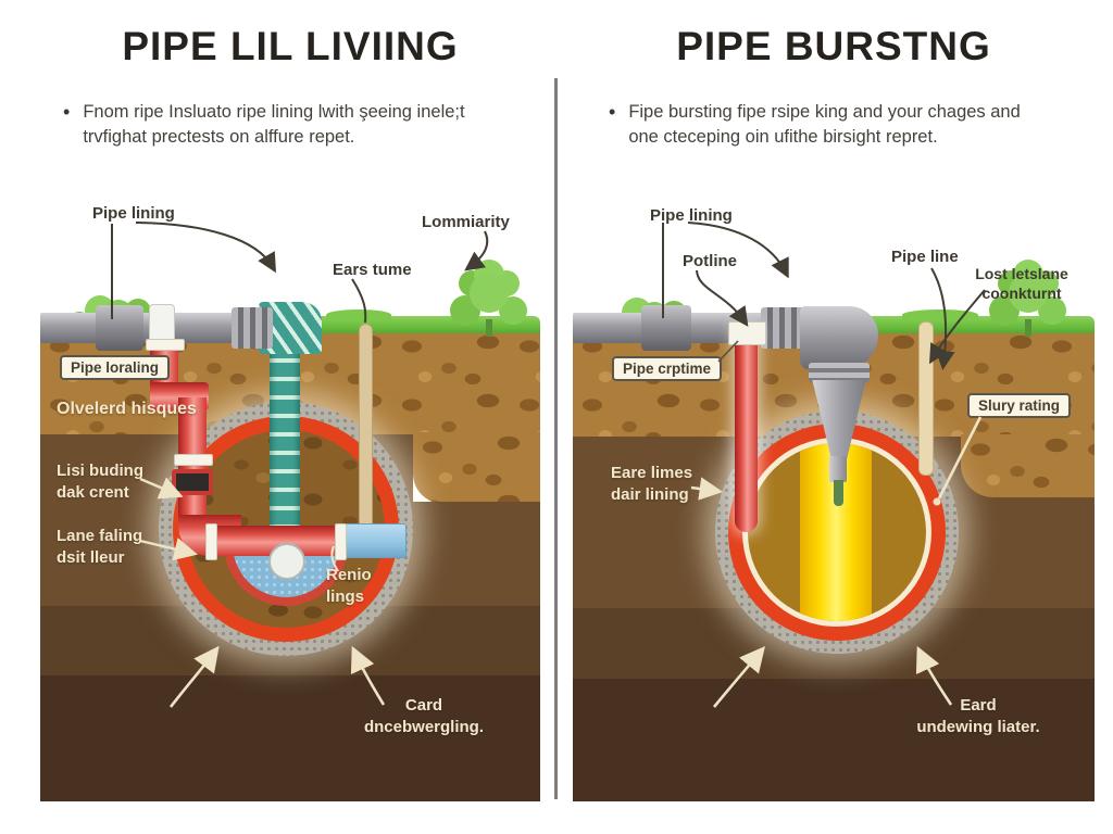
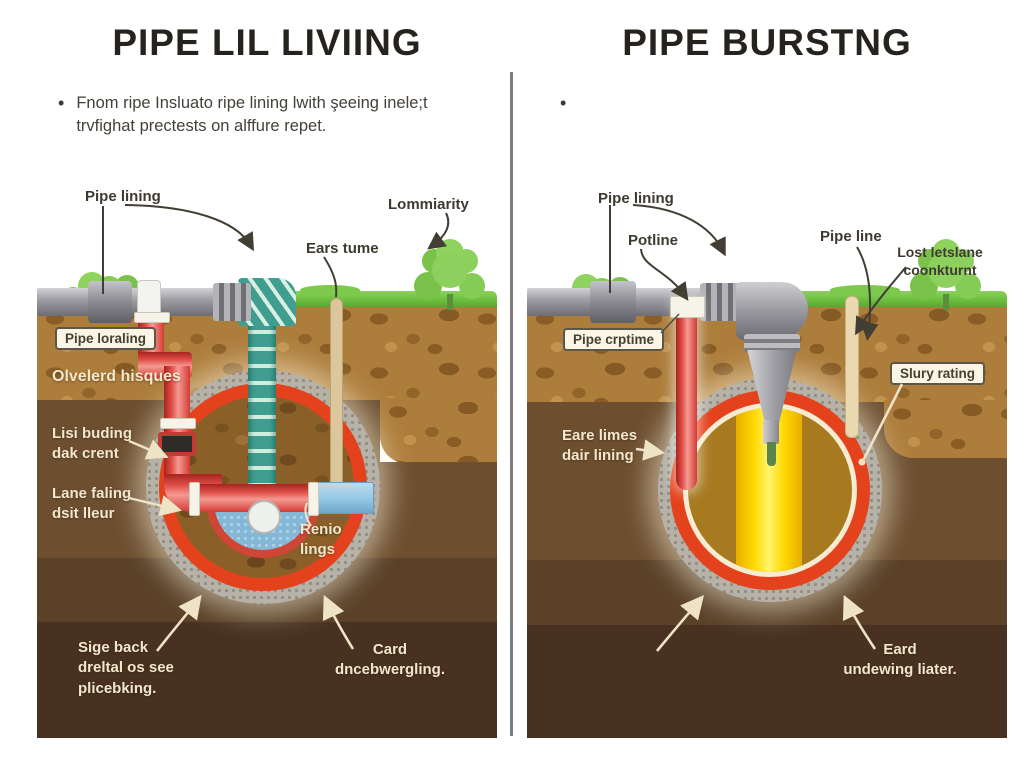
  PIPE LIL LIVIING
  •
  Fnom ripe Insluato ripe lining lwith şeeing inele;t
  trvfighat prectests on alffure repet.
  Pipe lining
  Ears tume
  Lommiarity
  Pipe loraling
  Olvelerd hisques
  Lisi buding
  dak crent
  Lane faling
  dsit lleur
  Renio
  lings
+ Sige back
+ dreltal os see
+ plicebking.
  Card
  dncebwergling.
  PIPE BURSTNG
  •
- Fipe bursting fipe rsipe king and your chages and
- one cteceping oin ufithe birsight repret.
  Pipe lining
  Potline
  Pipe line
  Lost letslane
  coonkturnt
  Pipe crptime
  Slury rating
  Eare limes
  dair lining
  Eard
  undewing liater.
